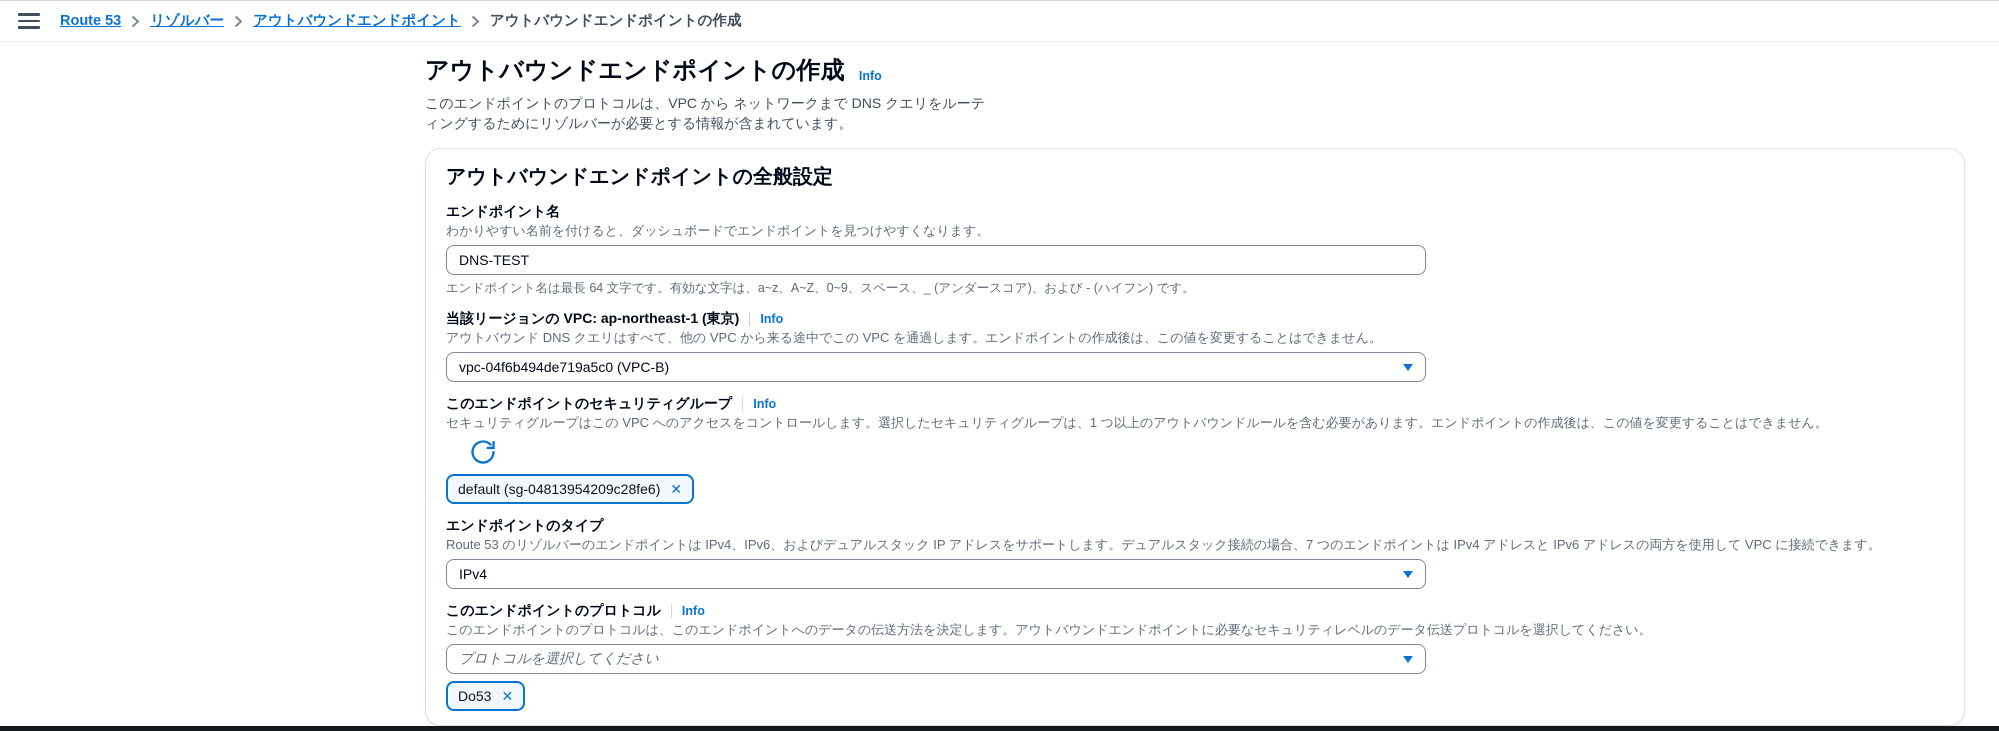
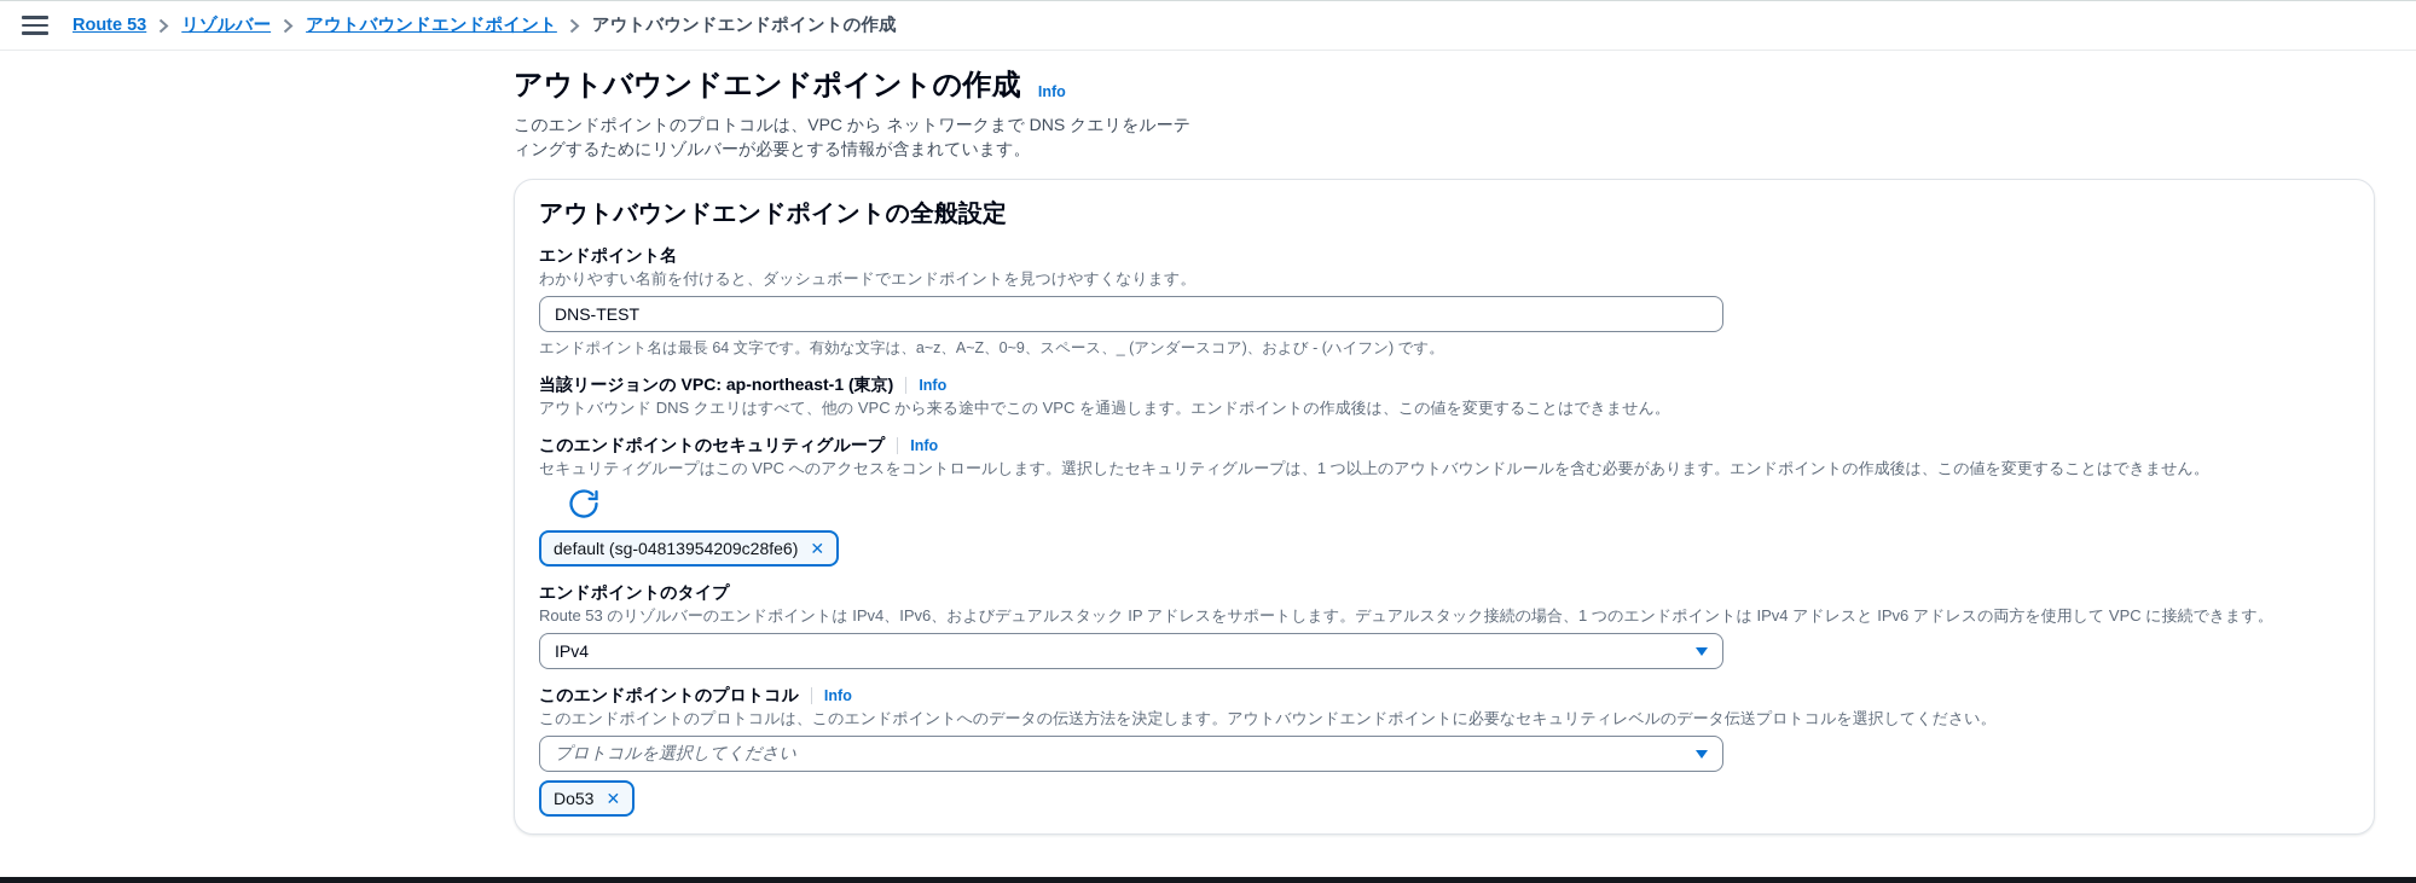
  Route 53
  リゾルバー
  アウトバウンドエンドポイント
  アウトバウンドエンドポイントの作成
  アウトバウンドエンドポイントの作成
  Info
  このエンドポイントのプロトコルは、VPC から ネットワークまで DNS クエリをルーティングするためにリゾルバーが必要とする情報が含まれています。
  アウトバウンドエンドポイントの全般設定
  エンドポイント名
  わかりやすい名前を付けると、ダッシュボードでエンドポイントを見つけやすくなります。
  DNS-TEST
  エンドポイント名は最長 64 文字です。有効な文字は、a~z、A~Z、0~9、スペース、_ (アンダースコア)、および - (ハイフン) です。
  当該リージョンの VPC: ap-northeast-1 (東京)
  Info
  アウトバウンド DNS クエリはすべて、他の VPC から来る途中でこの VPC を通過します。エンドポイントの作成後は、この値を変更することはできません。
- vpc-04f6b494de719a5c0 (VPC-B)
  このエンドポイントのセキュリティグループ
  Info
  セキュリティグループはこの VPC へのアクセスをコントロールします。選択したセキュリティグループは、1 つ以上のアウトバウンドルールを含む必要があります。エンドポイントの作成後は、この値を変更することはできません。
  default (sg-04813954209c28fe6)
  ✕
  エンドポイントのタイプ
- Route 53 のリゾルバーのエンドポイントは IPv4、IPv6、およびデュアルスタック IP アドレスをサポートします。デュアルスタック接続の場合、7 つのエンドポイントは IPv4 アドレスと IPv6 アドレスの両方を使用して VPC に接続できます。
+ Route 53 のリゾルバーのエンドポイントは IPv4、IPv6、およびデュアルスタック IP アドレスをサポートします。デュアルスタック接続の場合、1 つのエンドポイントは IPv4 アドレスと IPv6 アドレスの両方を使用して VPC に接続できます。
  IPv4
  このエンドポイントのプロトコル
  Info
  このエンドポイントのプロトコルは、このエンドポイントへのデータの伝送方法を決定します。アウトバウンドエンドポイントに必要なセキュリティレベルのデータ伝送プロトコルを選択してください。
  プロトコルを選択してください
  Do53
  ✕
